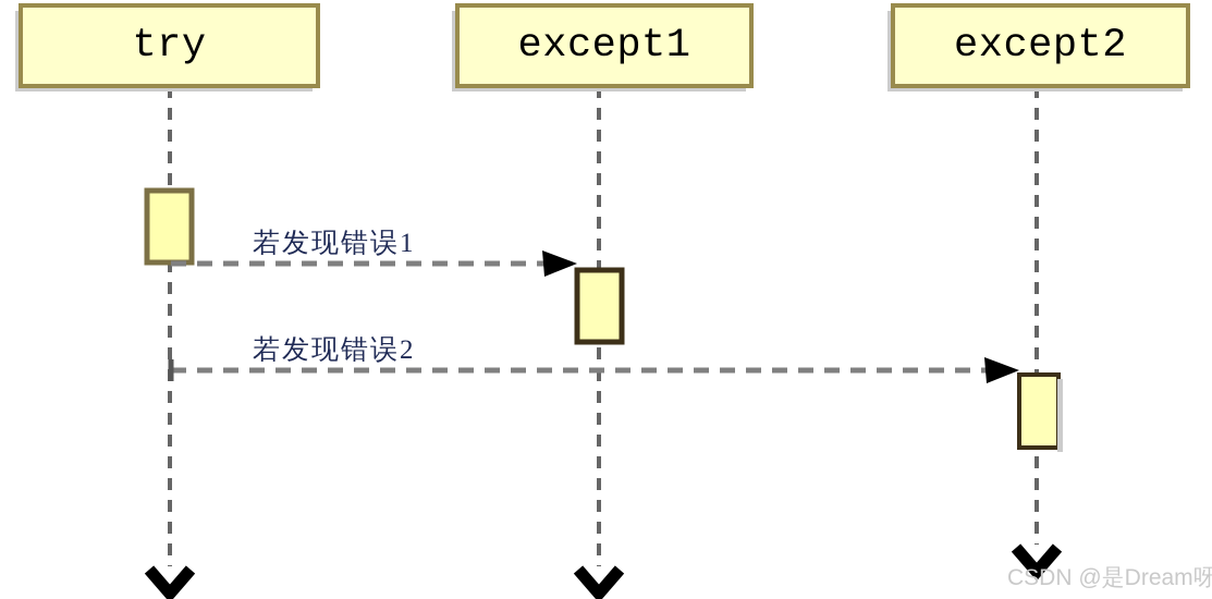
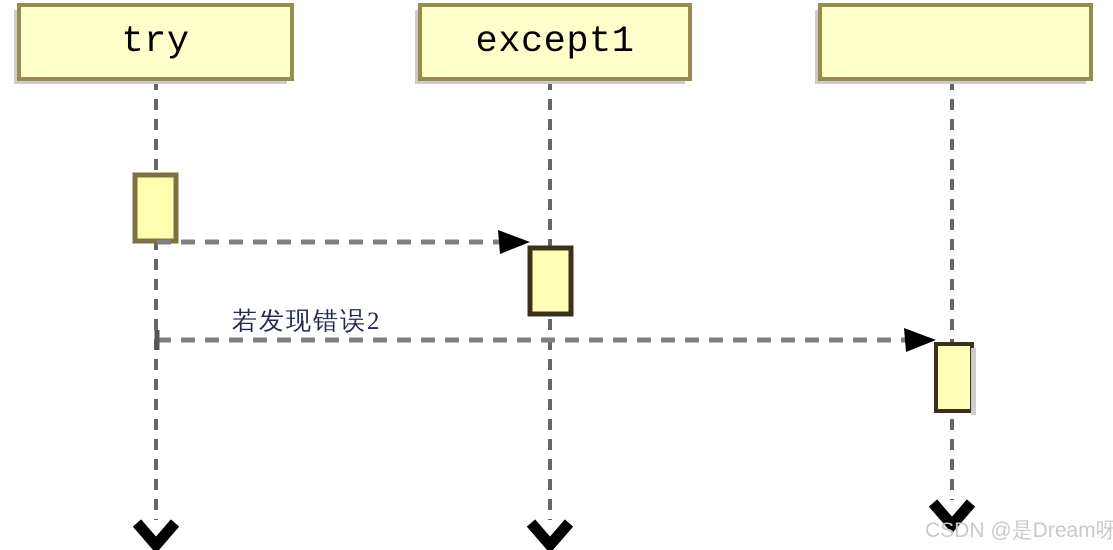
  try
  except1
- except2
- 若发现错误1
  若发现错误2
  CSDN @是Dream呀
